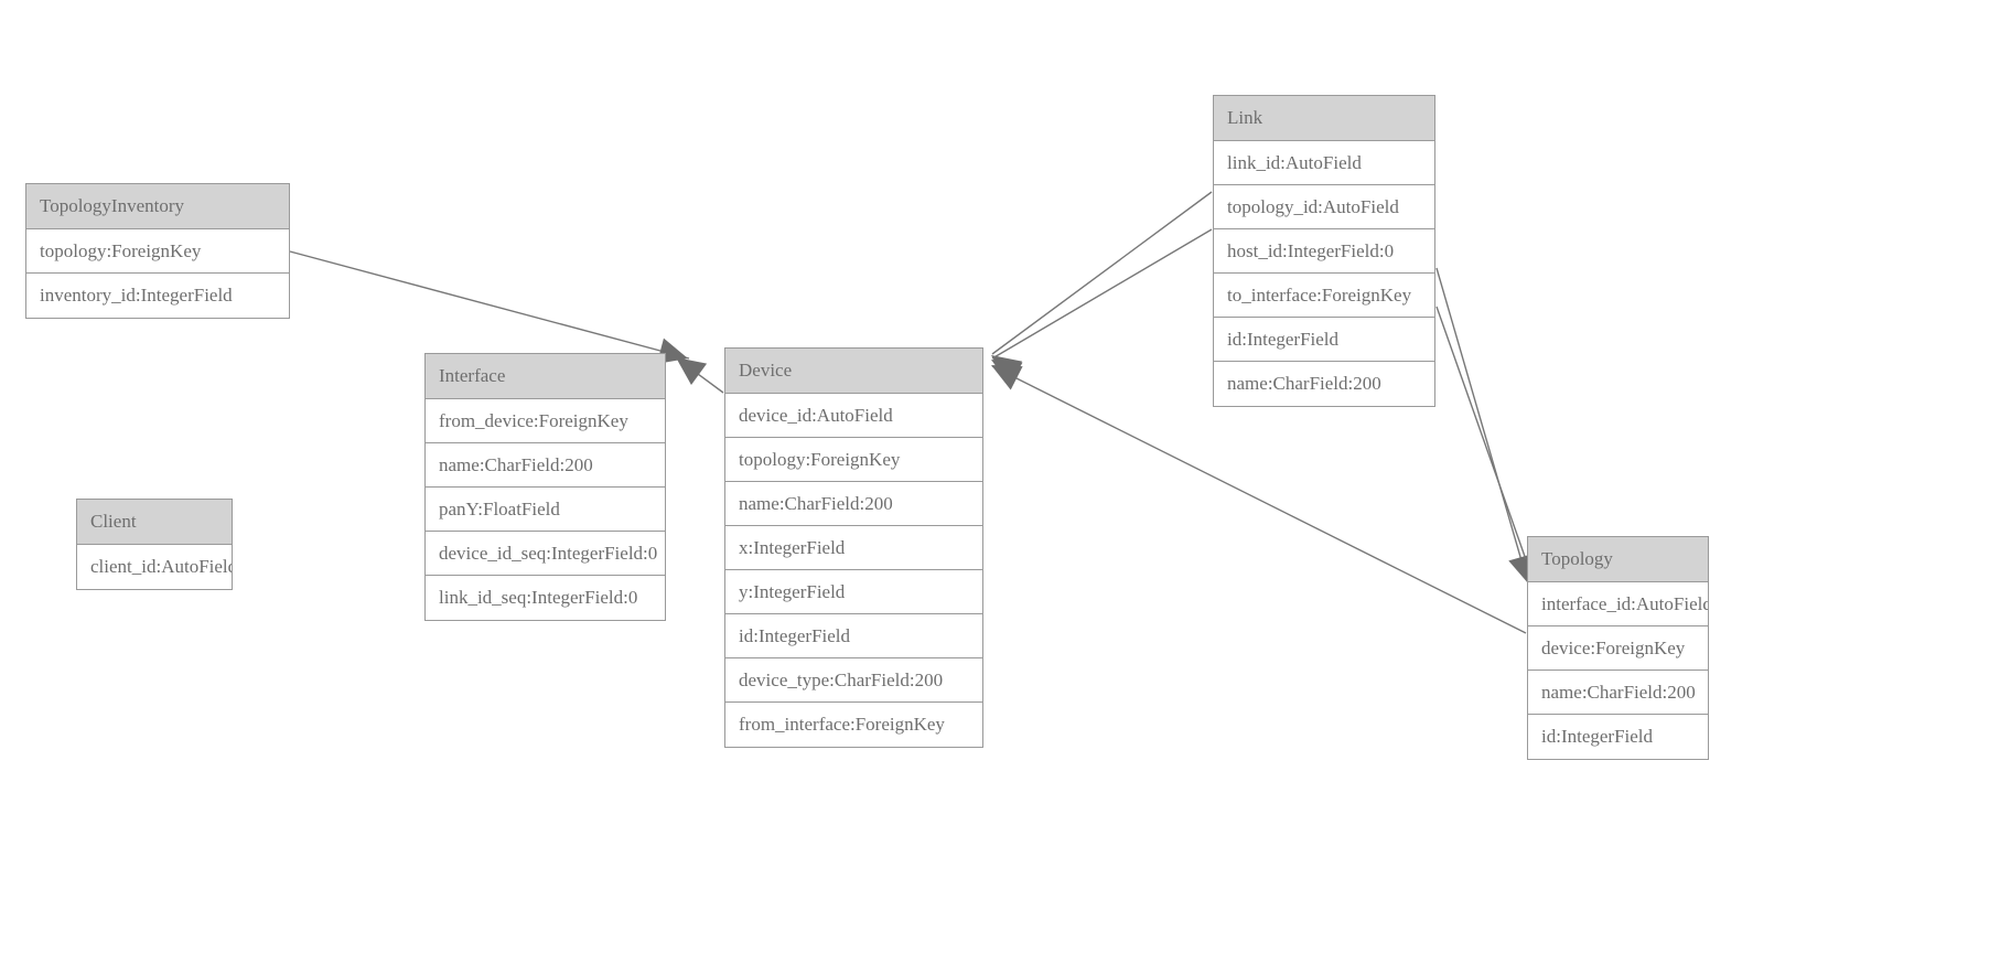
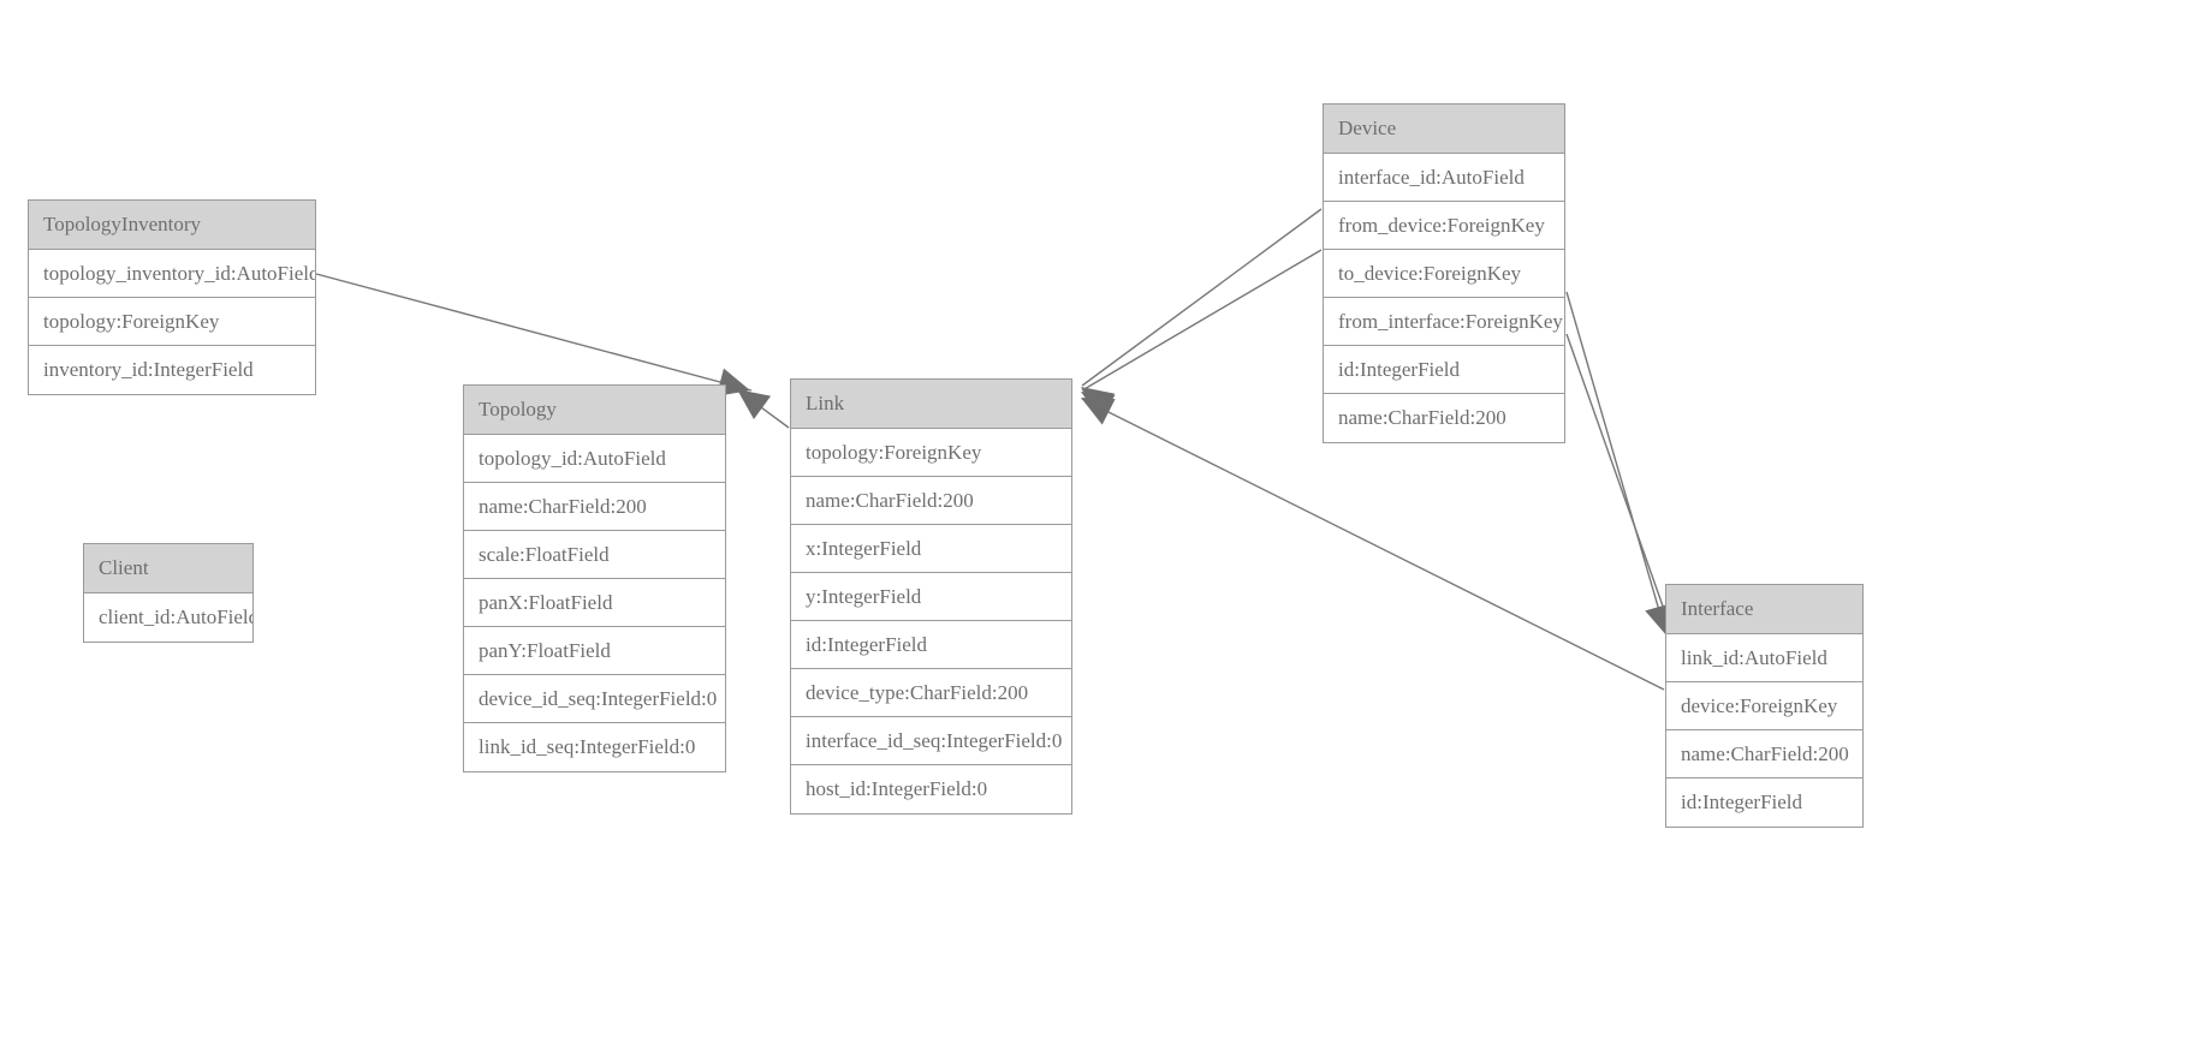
  TopologyInventory
+ topology_inventory_id:AutoField
  topology:ForeignKey
  inventory_id:IntegerField
- Interface
+ Topology
- from_device:ForeignKey
+ topology_id:AutoField
  name:CharField:200
+ scale:FloatField
+ panX:FloatField
  panY:FloatField
  device_id_seq:IntegerField:0
  link_id_seq:IntegerField:0
- Device
+ Link
- device_id:AutoField
  topology:ForeignKey
  name:CharField:200
  x:IntegerField
  y:IntegerField
  id:IntegerField
  device_type:CharField:200
+ interface_id_seq:IntegerField:0
- from_interface:ForeignKey
+ host_id:IntegerField:0
- Link
+ Device
- link_id:AutoField
+ interface_id:AutoField
- topology_id:AutoField
+ from_device:ForeignKey
+ to_device:ForeignKey
- host_id:IntegerField:0
+ from_interface:ForeignKey
- to_interface:ForeignKey
  id:IntegerField
  name:CharField:200
- Topology
+ Interface
- interface_id:AutoField
+ link_id:AutoField
  device:ForeignKey
  name:CharField:200
  id:IntegerField
  Client
  client_id:AutoFiel
